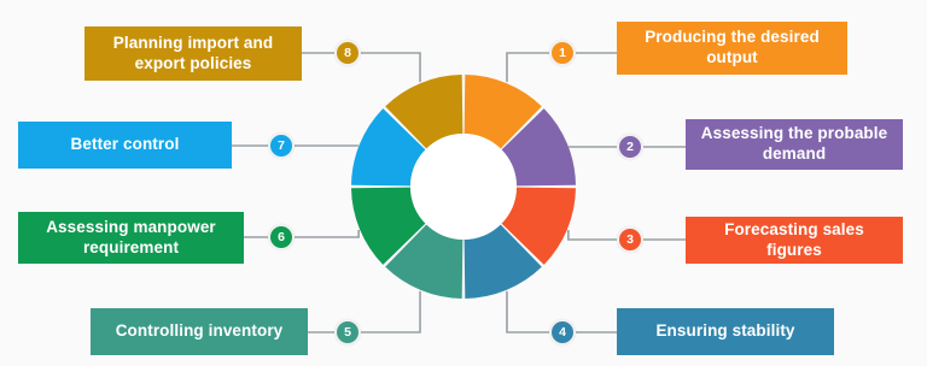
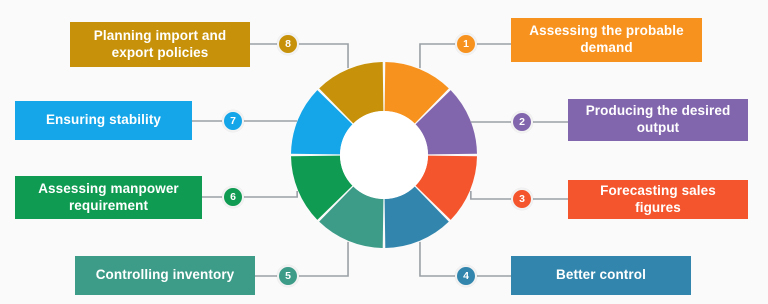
- Producing the desired output
+ Assessing the probable demand
  1
- Assessing the probable demand
+ Producing the desired output
  2
  Forecasting sales figures
  3
- Ensuring stability
+ Better control
  4
  Controlling inventory
  5
  Assessing manpower requirement
  6
- Better control
+ Ensuring stability
  7
  Planning import and export policies
  8
